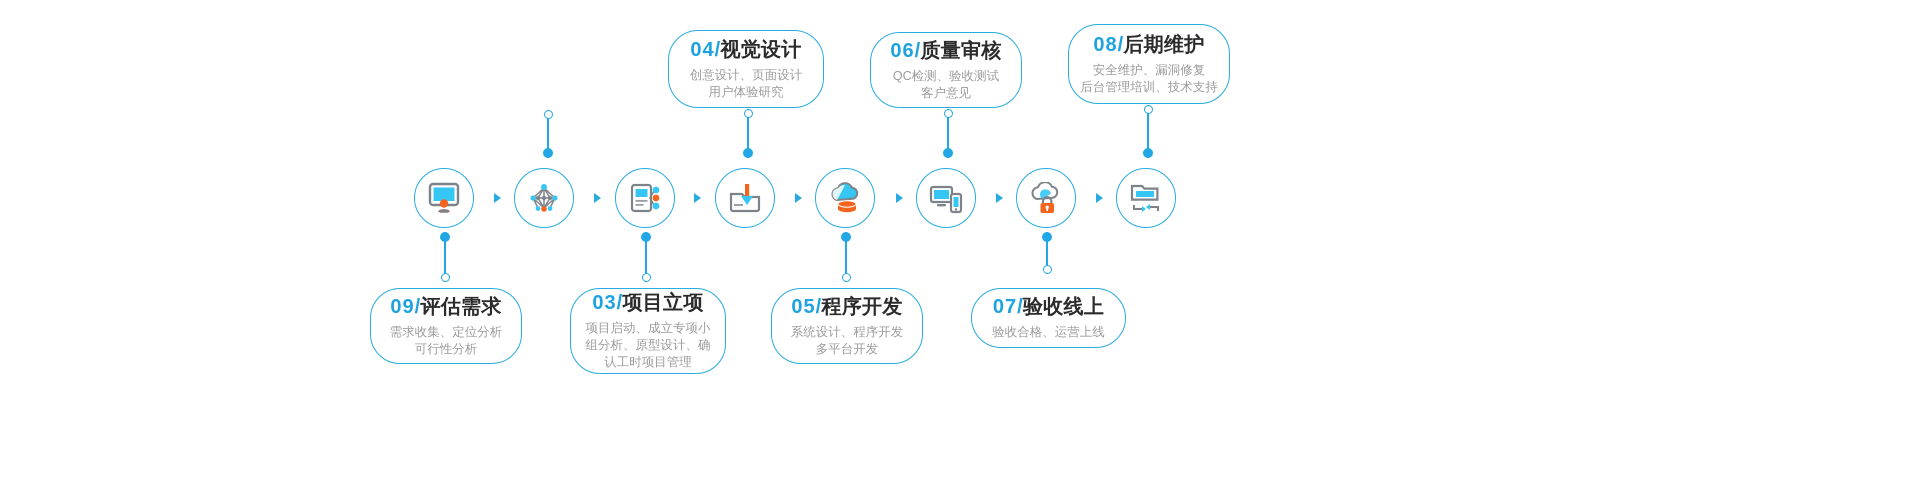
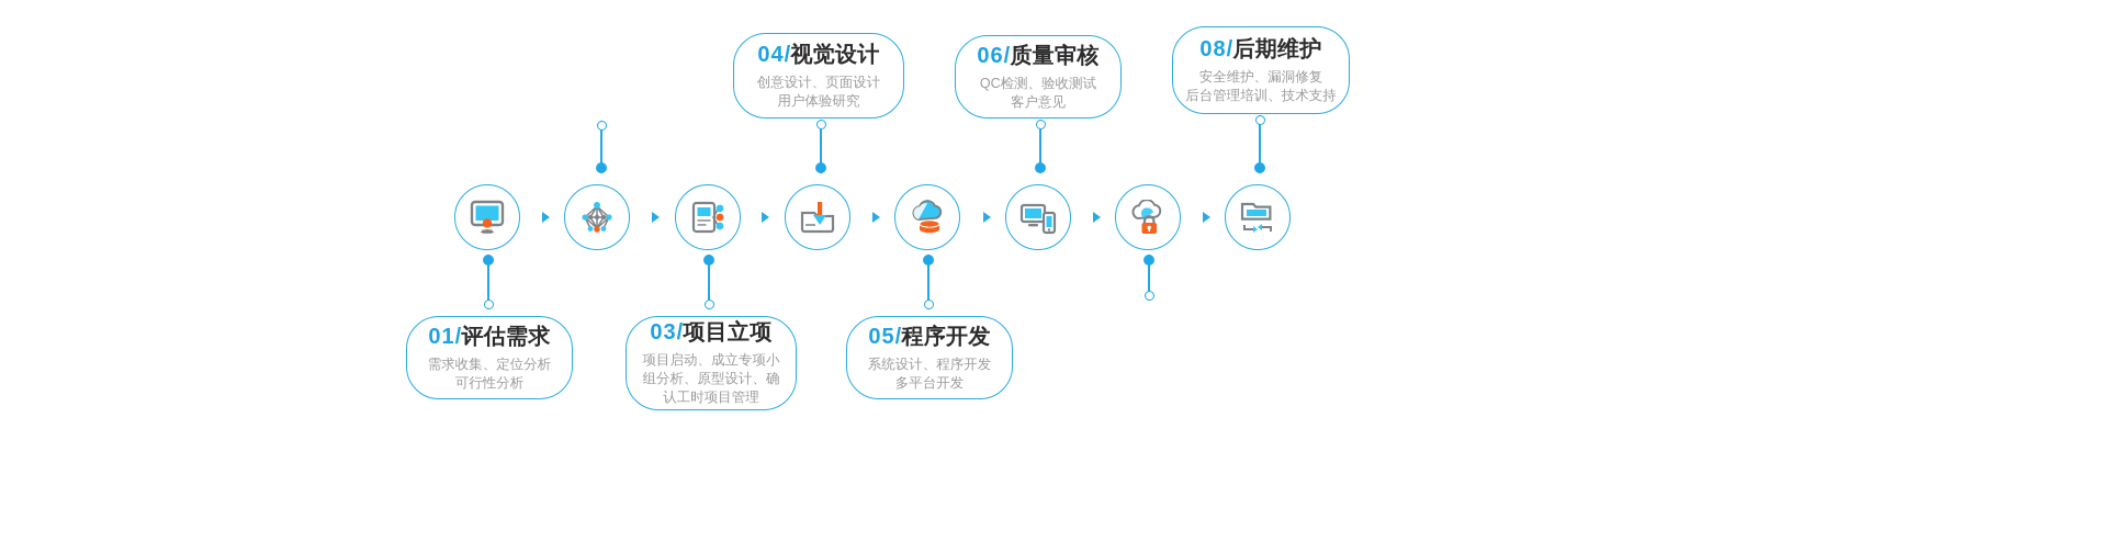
  04/视觉设计
  创意设计、页面设计
  用户体验研究
  06/质量审核
  QC检测、验收测试
  客户意见
  08/后期维护
  安全维护、漏洞修复
  后台管理培训、技术支持
- 09/评估需求
+ 01/评估需求
  需求收集、定位分析
  可行性分析
  03/项目立项
  项目启动、成立专项小组分析、原型设计、确认工时项目管理
  05/程序开发
  系统设计、程序开发
  多平台开发
- 07/验收线上
- 验收合格、运营上线
